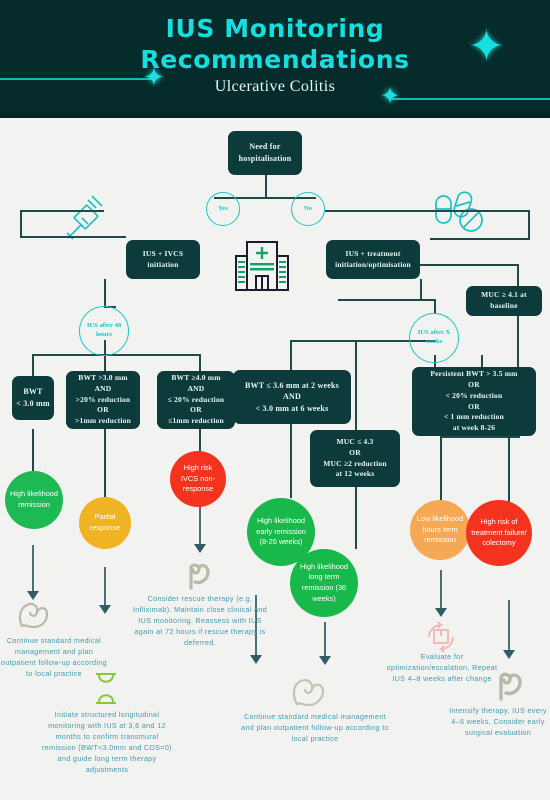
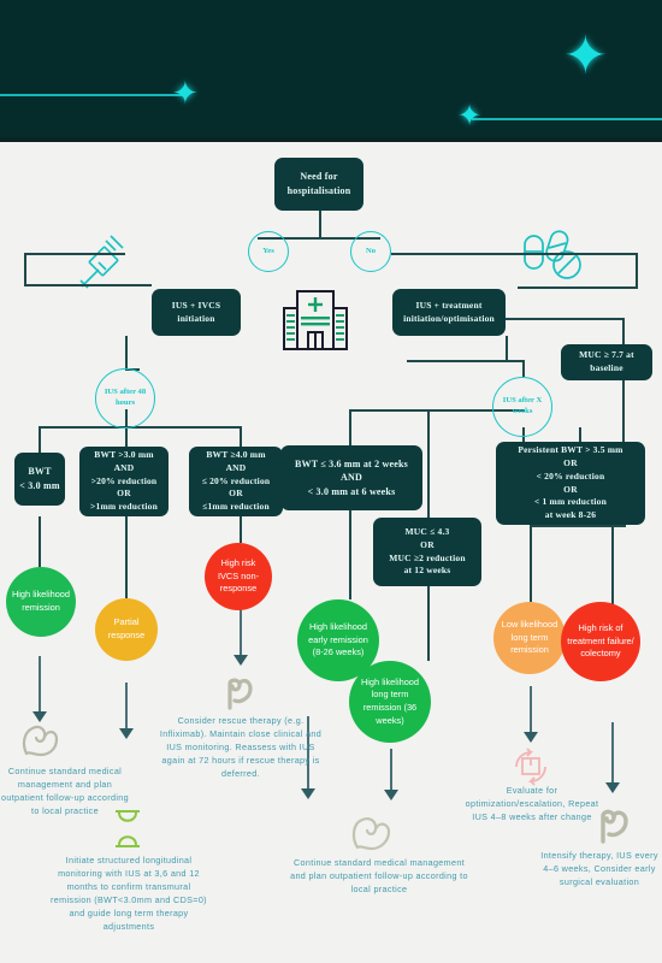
  ✦
  ✦
  ✦
- IUS Monitoring
- Recommendations
- Ulcerative Colitis
  Need for hospitalisation
  IUS + IVCS initiation
  IUS + treatment initiation/optimisation
- MUC ≥ 4.1 at baseline
+ MUC ≥ 7.7 at baseline
  BWT
  < 3.0 mm
  BWT >3.0 mm
  AND
  >20% reduction
  OR
  >1mm reduction
  BWT ≥4.0 mm
  AND
  ≤ 20% reduction
  OR
  ≤1mm reduction
  BWT ≤ 3.6 mm at 2 weeks
  AND
  < 3.0 mm at 6 weeks
  MUC ≤ 4.3
  OR
  MUC ≥2 reduction
  at 12 weeks
  Persistent BWT > 3.5 mm
  OR
  < 20% reduction
  OR
  < 1 mm reduction
  at week 8-26
  High likelihood remission
  Partial response
  High risk IVCS non-response
  High likelihood early remission (8-26 weeks)
  High likelihood long term remission (36 weeks)
- Low likelihood hours term remission
+ Low likelihood long term remission
  High risk of treatment failure/ colectomy
  Continue standard medical management and plan outpatient follow-up according to local practice
  Initiate structured longitudinal monitoring with IUS at 3,6 and 12 months to confirm transmural remission (BWT<3.0mm and CDS=0) and guide long term therapy adjustments
  Consider rescue therapy (e.g. Infliximab). Maintain close clinical and IUS monitoring. Reassess with IUS again at 72 hours if rescue therapy is deferred.
  Continue standard medical management and plan outpatient follow-up according to local practice
  Evaluate for optimization/escalation, Repeat IUS 4–8 weeks after change
  Intensify therapy, IUS every 4–6 weeks, Consider early surgical evaluation
